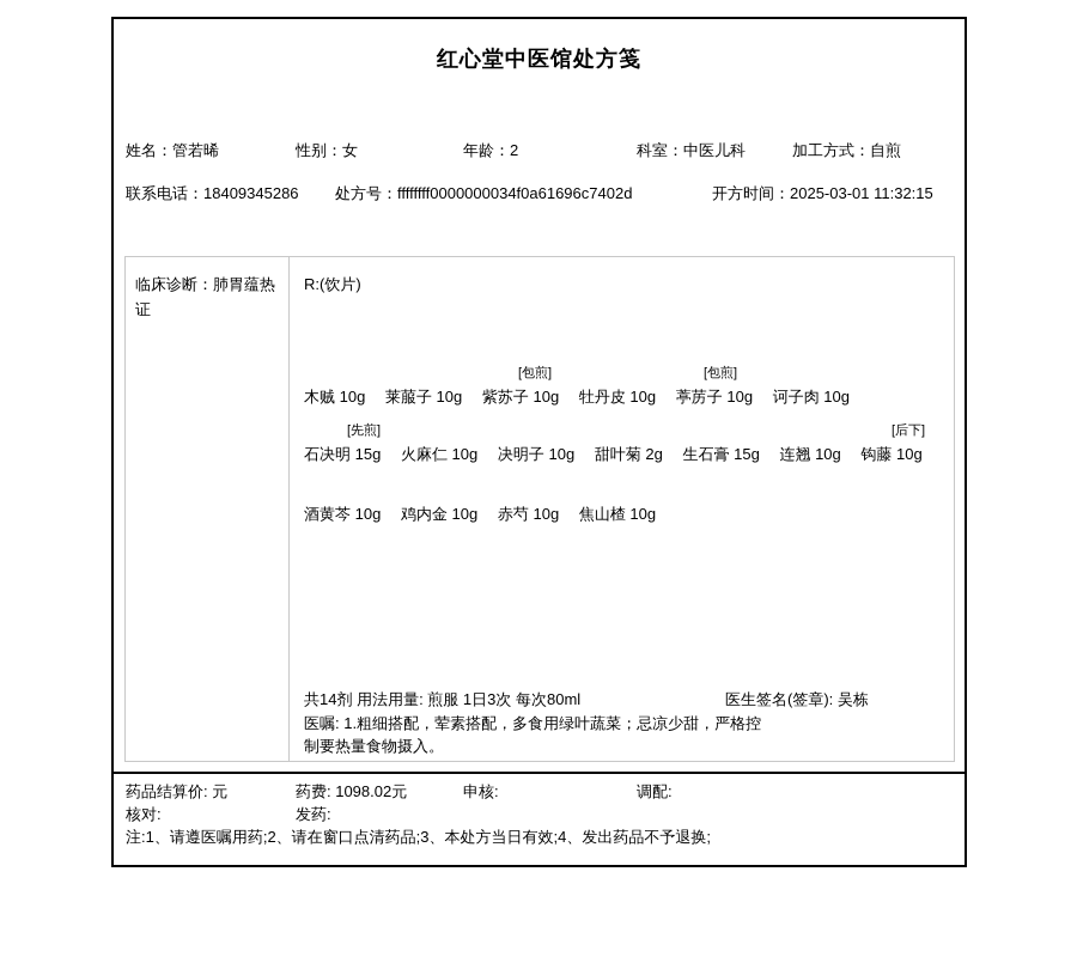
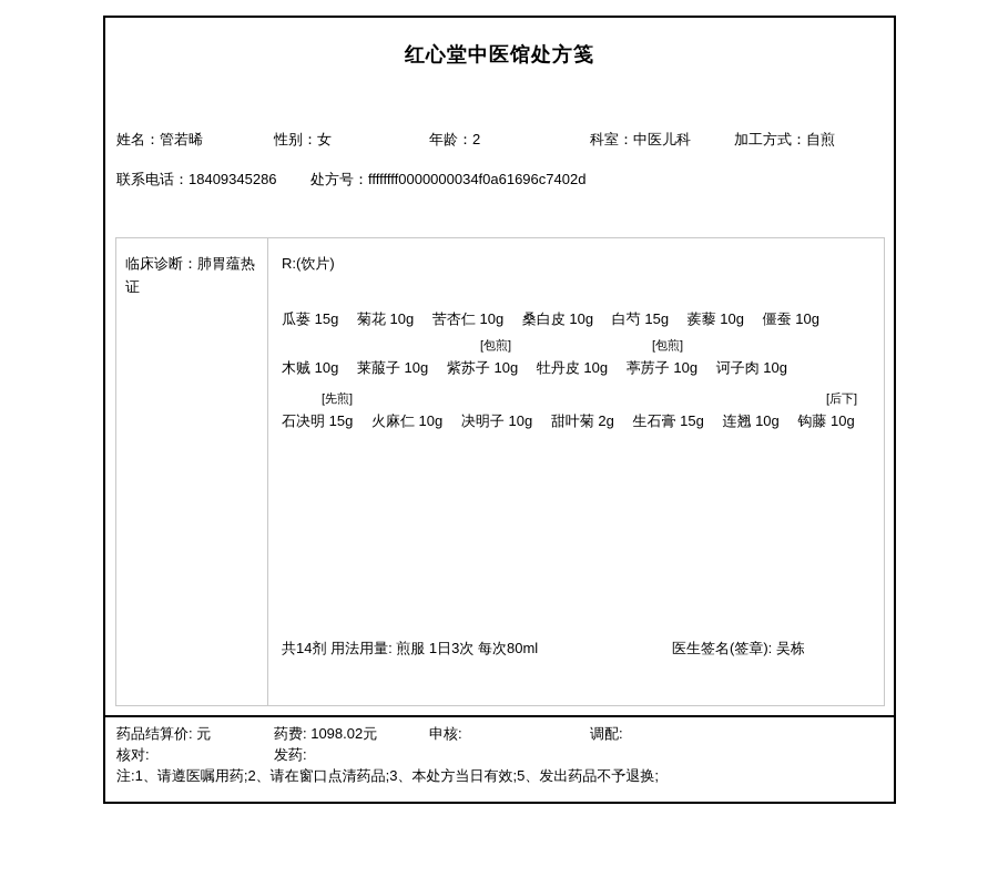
  红心堂中医馆处方笺
  姓名：管若晞
  性别：女
  年龄：2
  科室：中医儿科
  加工方式：自煎
  联系电话：18409345286
  处方号：ffffffff0000000034f0a61696c7402d
- 开方时间：2025-03-01 11:32:15
  临床诊断：肺胃蕴热证
  R:(饮片)
+ 瓜蒌 15g 菊花 10g 苦杏仁 10g 桑白皮 10g 白芍 15g 蒺藜 10g 僵蚕 10g
  [包煎]
  [包煎]
  木贼 10g 莱菔子 10g 紫苏子 10g 牡丹皮 10g 葶苈子 10g 诃子肉 10g
  [先煎]
  [后下]
  石决明 15g 火麻仁 10g 决明子 10g 甜叶菊 2g 生石膏 15g 连翘 10g 钩藤 10g
- 酒黄芩 10g 鸡内金 10g 赤芍 10g 焦山楂 10g
  共14剂 用法用量: 煎服 1日3次 每次80ml
  医生签名(签章): 吴栋
- 医嘱: 1.粗细搭配，荤素搭配，多食用绿叶蔬菜；忌凉少甜，严格控制要热量食物摄入。
  药品结算价: 元
  药费: 1098.02元
  申核:
  调配:
  核对:
  发药:
- 注:1、请遵医嘱用药;2、请在窗口点清药品;3、本处方当日有效;4、发出药品不予退换;
+ 注:1、请遵医嘱用药;2、请在窗口点清药品;3、本处方当日有效;5、发出药品不予退换;
